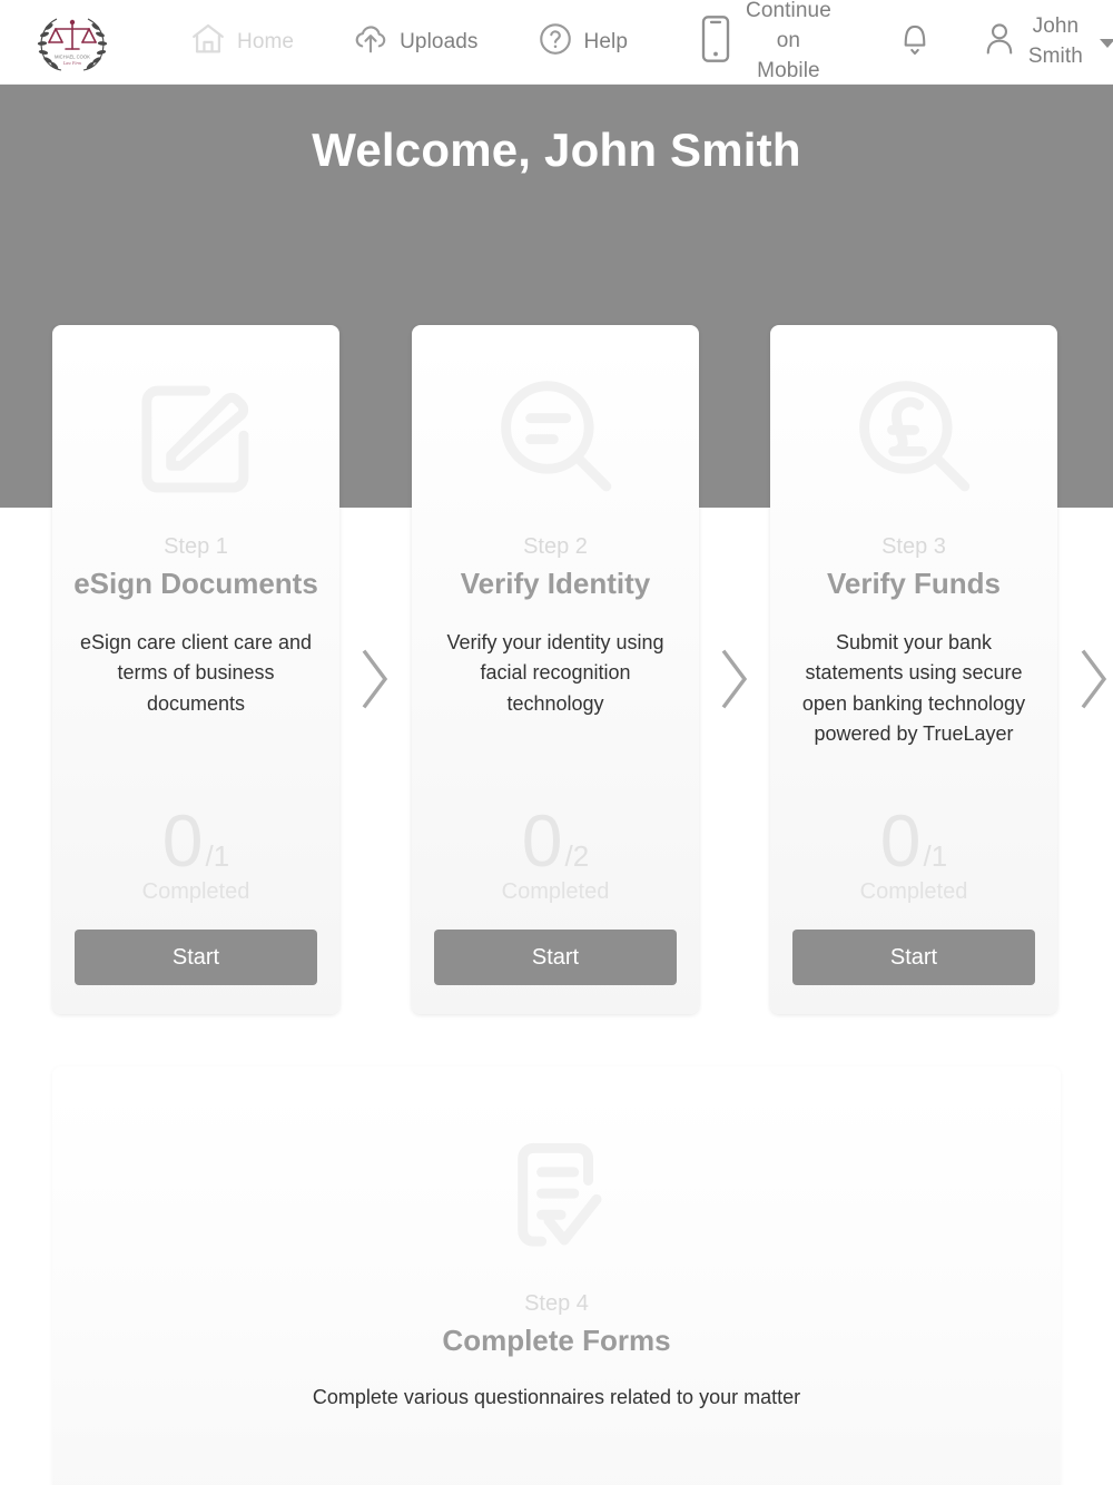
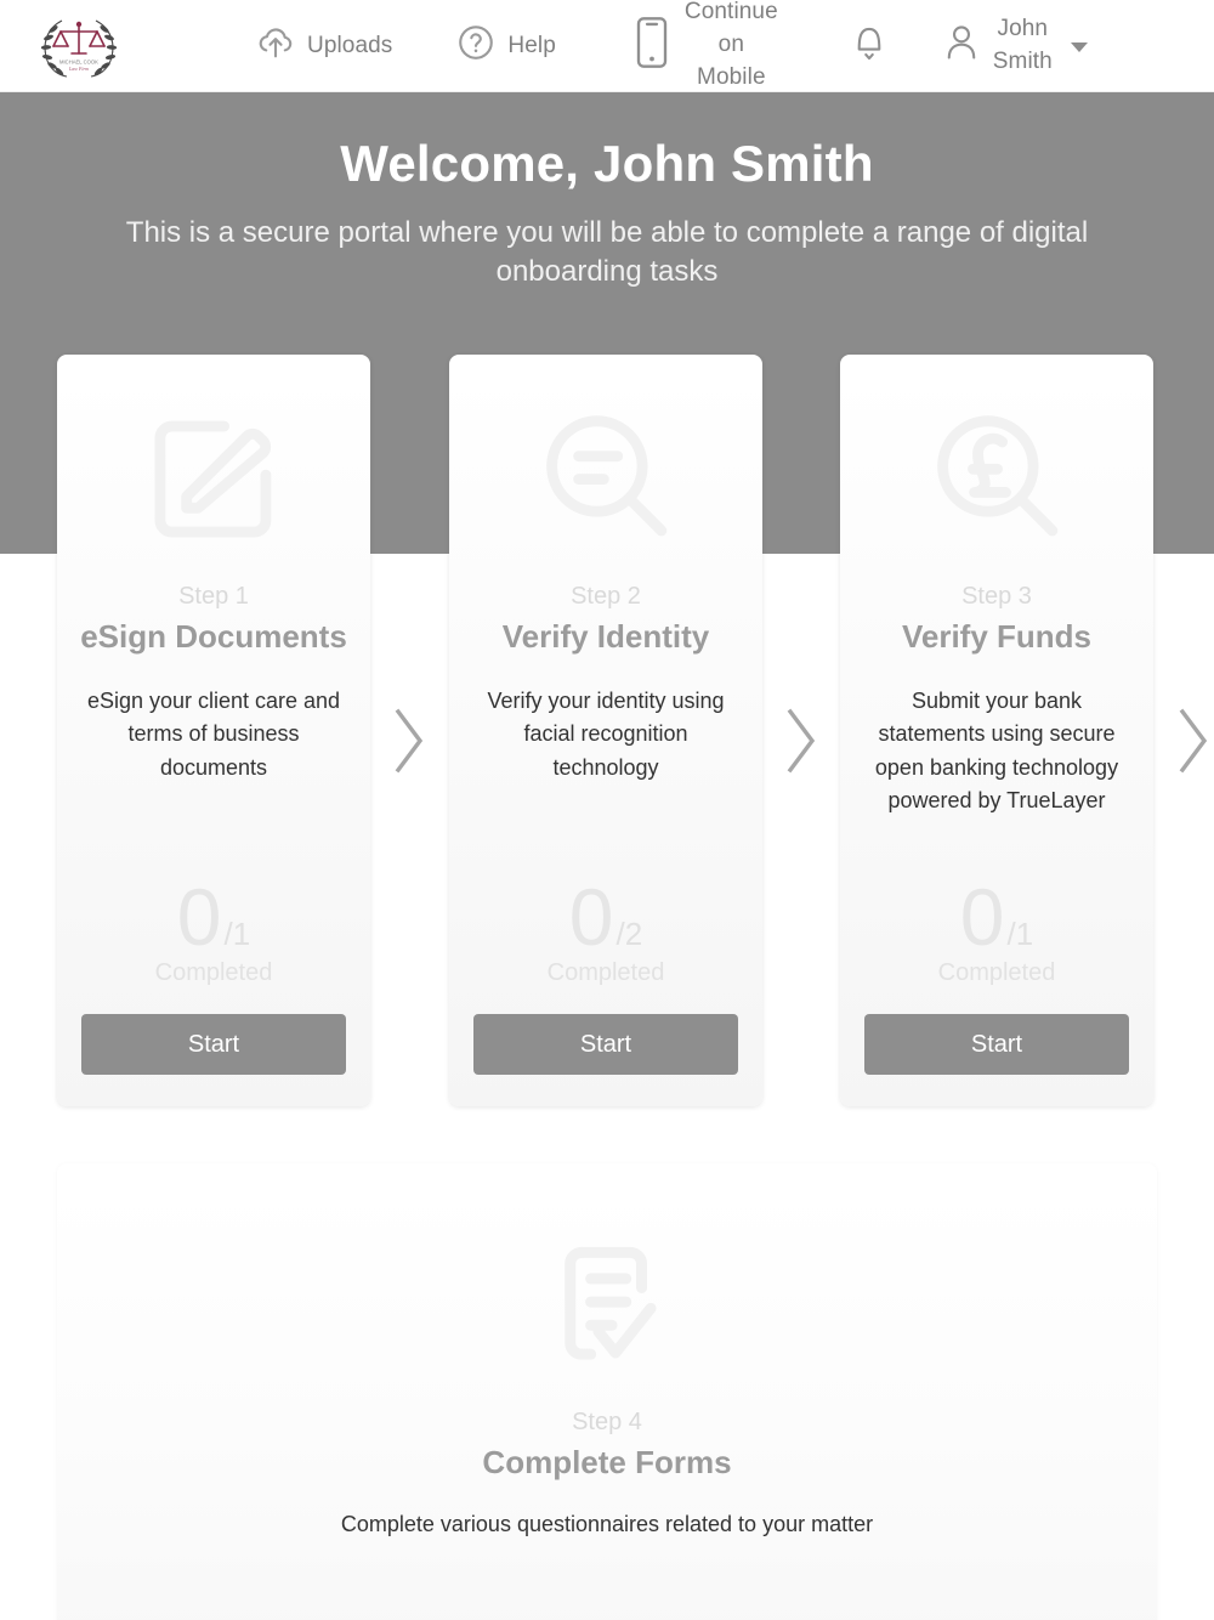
- Home
  Uploads
  Help
  Continue
  on
  Mobile
  John
  Smith
  Welcome, John Smith
+ This is a secure portal where you will be able to complete a range of digital onboarding tasks
  Step 1
  eSign Documents
- eSign care client care and terms of business documents
+ eSign your client care and terms of business documents
  Start
  Step 2
  Verify Identity
  Verify your identity using facial recognition technology
  Start
  Step 3
  Verify Funds
  Submit your bank statements using secure open banking technology powered by TrueLayer
  Start
  Step 4
  Complete Forms
  Complete various questionnaires related to your matter
